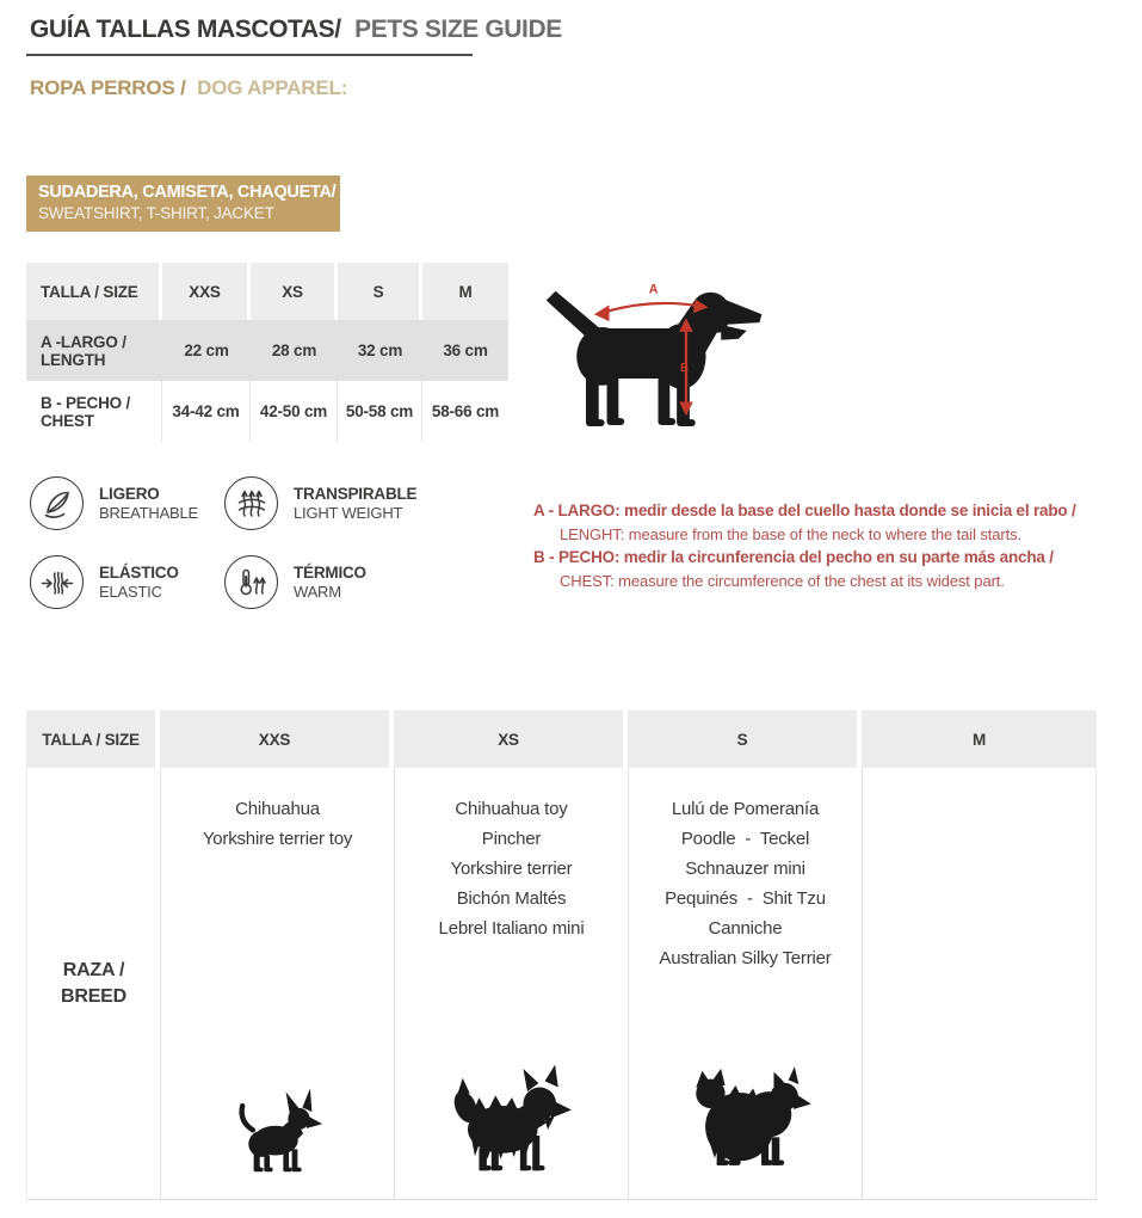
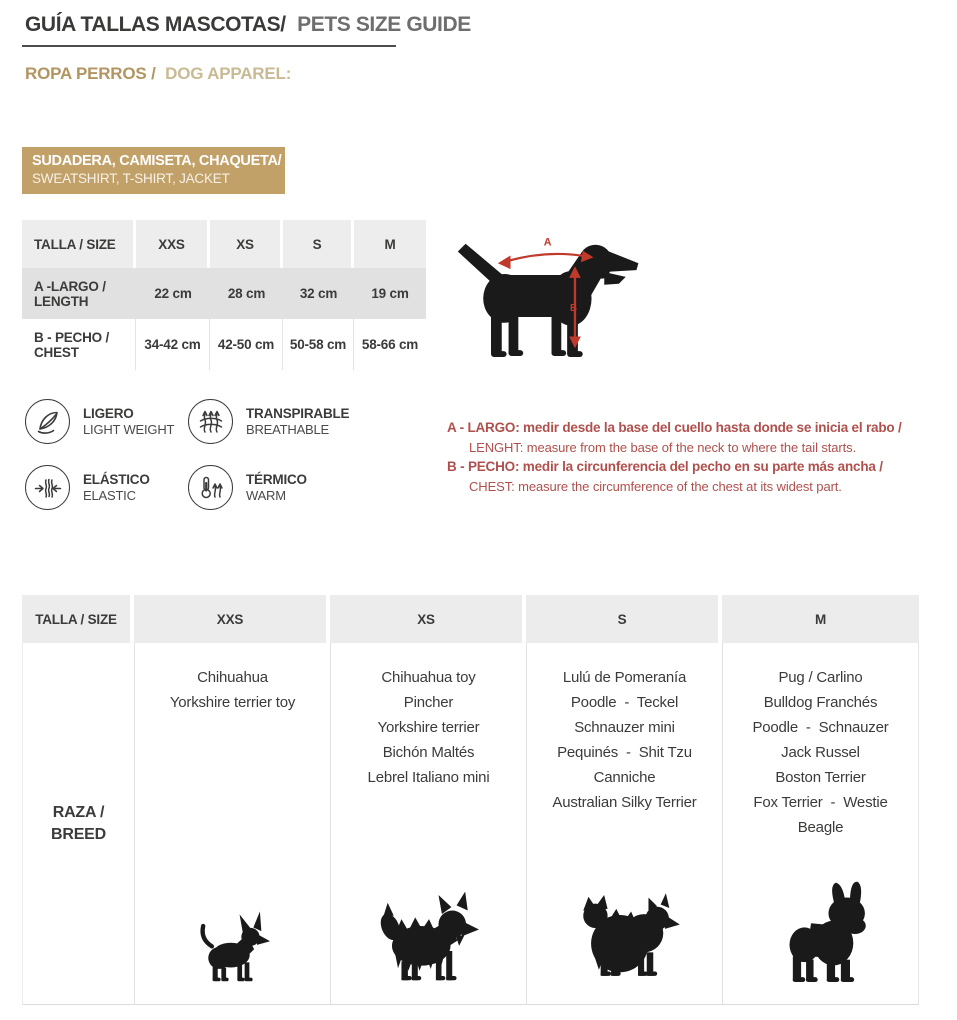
  GUÍA TALLAS MASCOTAS/ PETS SIZE GUIDE
  ROPA PERROS / DOG APPAREL:
  SUDADERA, CAMISETA, CHAQUETA/
  SWEATSHIRT, T-SHIRT, JACKET
  TALLA / SIZE
  XXS
  XS
  S
  M
  A -LARGO / LENGTH
  22 cm
  28 cm
  32 cm
- 36 cm
+ 19 cm
  B - PECHO / CHEST
  34-42 cm
  42-50 cm
  50-58 cm
  58-66 cm
  A
  B
  LIGERO
- BREATHABLE
+ LIGHT WEIGHT
  TRANSPIRABLE
- LIGHT WEIGHT
+ BREATHABLE
  ELÁSTICO
  ELASTIC
  TÉRMICO
  WARM
  A - LARGO: medir desde la base del cuello hasta donde se inicia el rabo /
  LENGHT: measure from the base of the neck to where the tail starts.
  B - PECHO: medir la circunferencia del pecho en su parte más ancha /
  CHEST: measure the circumference of the chest at its widest part.
  TALLA / SIZE
  XXS
  XS
  S
  M
  RAZA /
  BREED
  Chihuahua
  Yorkshire terrier toy
  Chihuahua toy
  Pincher
  Yorkshire terrier
  Bichón Maltés
  Lebrel Italiano mini
  Lulú de Pomeranía
  Poodle - Teckel
  Schnauzer mini
  Pequinés - Shit Tzu
  Canniche
  Australian Silky Terrier
+ Pug / Carlino
+ Bulldog Franchés
+ Poodle - Schnauzer
+ Jack Russel
+ Boston Terrier
+ Fox Terrier - Westie
+ Beagle
